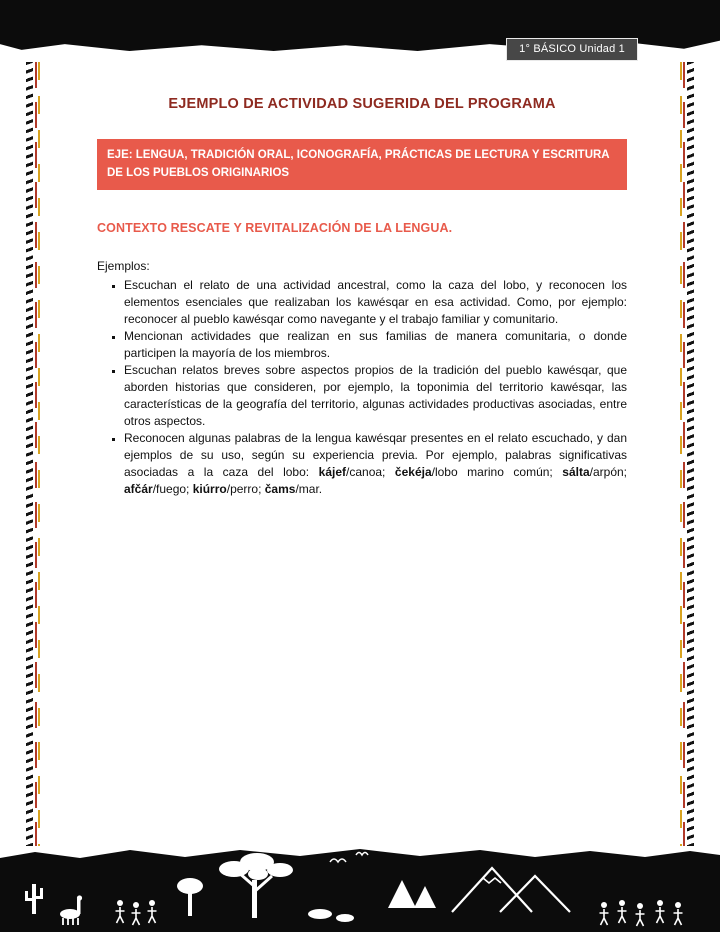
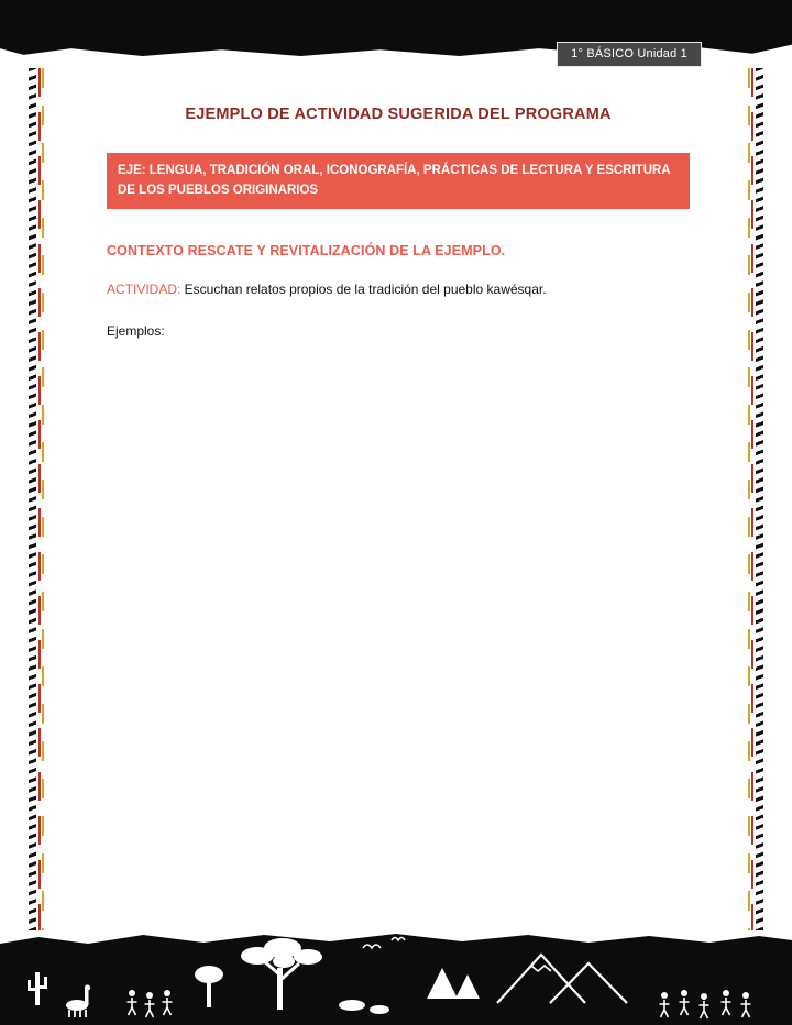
  1° BÁSICO Unidad 1
  EJEMPLO DE ACTIVIDAD SUGERIDA DEL PROGRAMA
  EJE: LENGUA, TRADICIÓN ORAL, ICONOGRAFÍA, PRÁCTICAS DE LECTURA Y ESCRITURA DE LOS PUEBLOS ORIGINARIOS
- CONTEXTO RESCATE Y REVITALIZACIÓN DE LA LENGUA.
+ CONTEXTO RESCATE Y REVITALIZACIÓN DE LA EJEMPLO.
+ ACTIVIDAD: Escuchan relatos propios de la tradición del pueblo kawésqar.
  Ejemplos:
- Escuchan el relato de una actividad ancestral, como la caza del lobo, y reconocen los elementos esenciales que realizaban los kawésqar en esa actividad. Como, por ejemplo: reconocer al pueblo kawésqar como navegante y el trabajo familiar y comunitario.
- Mencionan actividades que realizan en sus familias de manera comunitaria, o donde participen la mayoría de los miembros.
- Escuchan relatos breves sobre aspectos propios de la tradición del pueblo kawésqar, que aborden historias que consideren, por ejemplo, la toponimia del territorio kawésqar, las características de la geografía del territorio, algunas actividades productivas asociadas, entre otros aspectos.
- Reconocen algunas palabras de la lengua kawésqar presentes en el relato escuchado, y dan ejemplos de su uso, según su experiencia previa. Por ejemplo, palabras significativas asociadas a la caza del lobo: kájef/canoa; čekéja/lobo marino común; sálta/arpón; afčár/fuego; kiúrro/perro; čams/mar.
